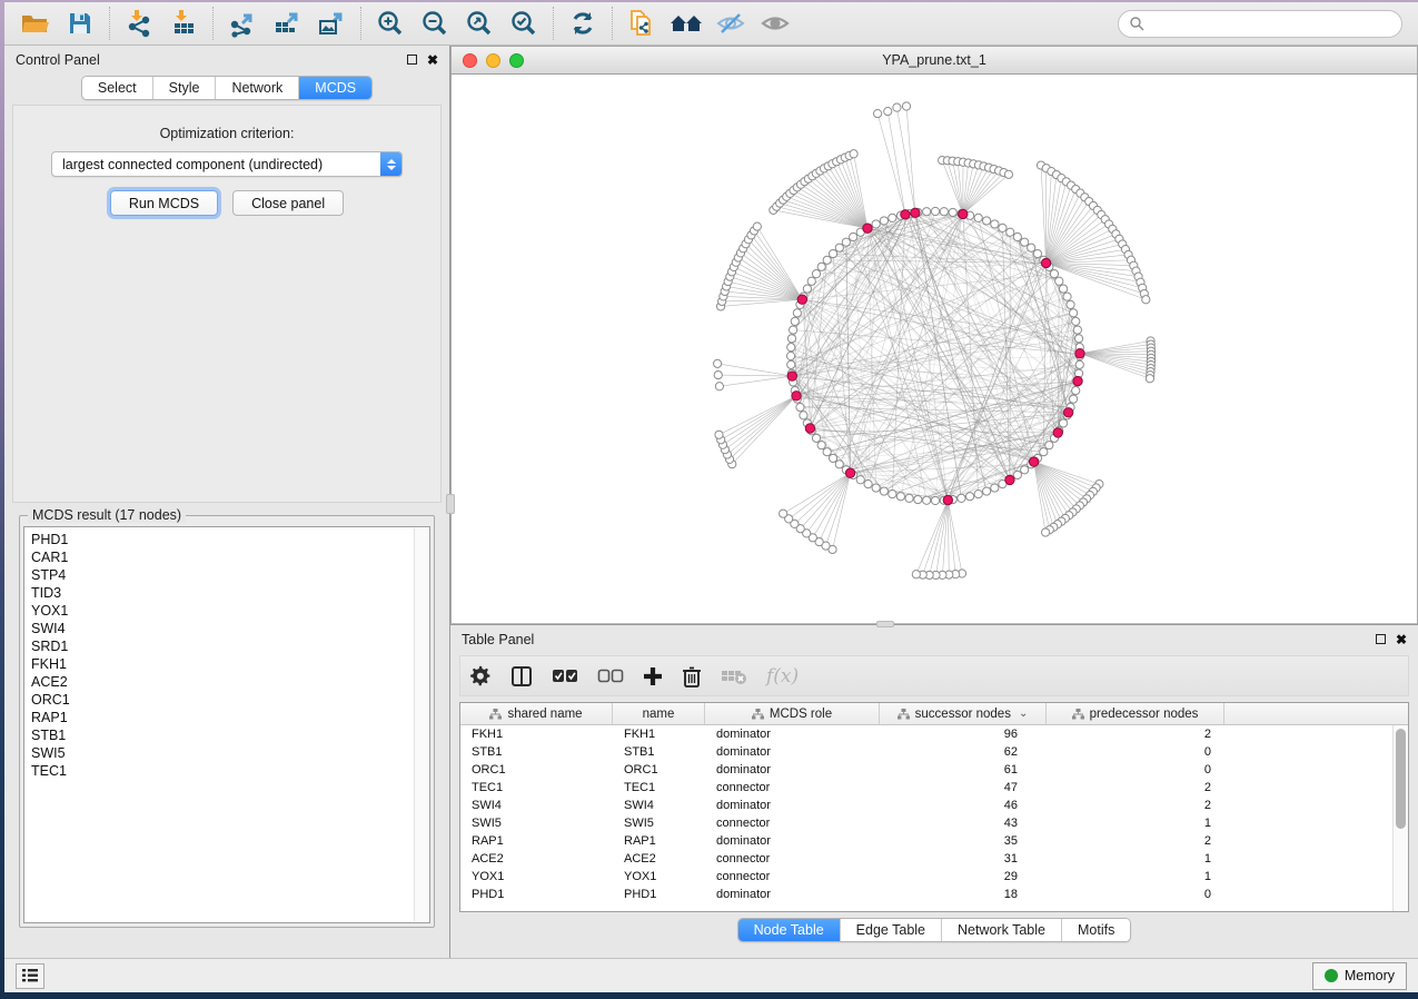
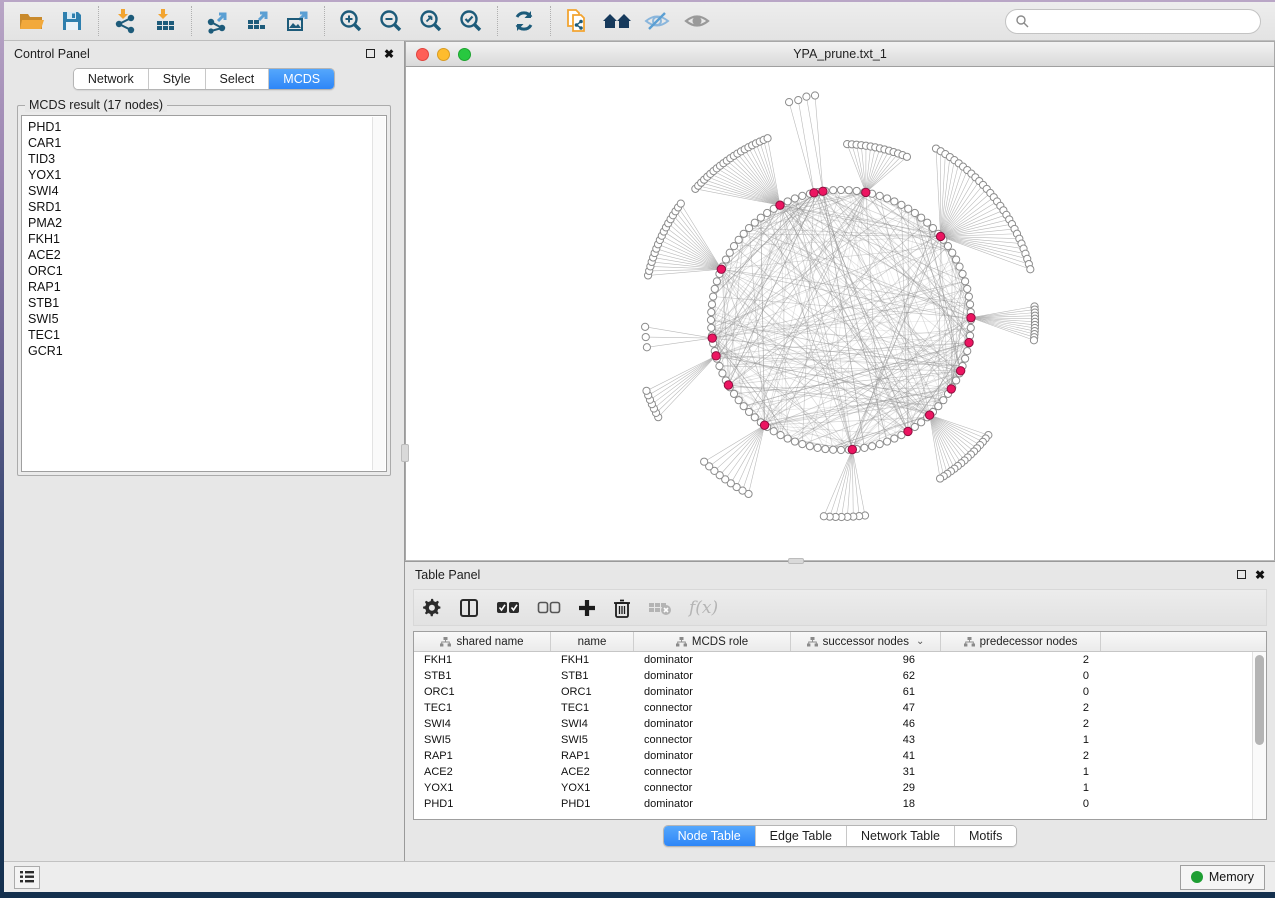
  Control Panel
  ✖
- Select
+ Network
  Style
- Network
+ Select
  MCDS
- Optimization criterion:
- largest connected component (undirected)
- Run MCDS
- Close panel
  MCDS result (17 nodes)
  PHD1
  CAR1
- STP4
  TID3
  YOX1
  SWI4
  SRD1
+ PMA2
  FKH1
  ACE2
  ORC1
  RAP1
  STB1
  SWI5
  TEC1
+ GCR1
  YPA_prune.txt_1
  Table Panel
  ✖
  f(x)
  shared name
  name
  MCDS role
  successor nodes
  ⌄
  predecessor nodes
  FKH1
  FKH1
  dominator
  96
  2
  STB1
  STB1
  dominator
  62
  0
  ORC1
  ORC1
  dominator
  61
  0
  TEC1
  TEC1
  connector
  47
  2
  SWI4
  SWI4
  dominator
  46
  2
  SWI5
  SWI5
  connector
  43
  1
  RAP1
  RAP1
  dominator
- 35
+ 41
  2
  ACE2
  ACE2
  connector
  31
  1
  YOX1
  YOX1
  connector
  29
  1
  PHD1
  PHD1
  dominator
  18
  0
  Node Table
  Edge Table
  Network Table
  Motifs
  Memory
